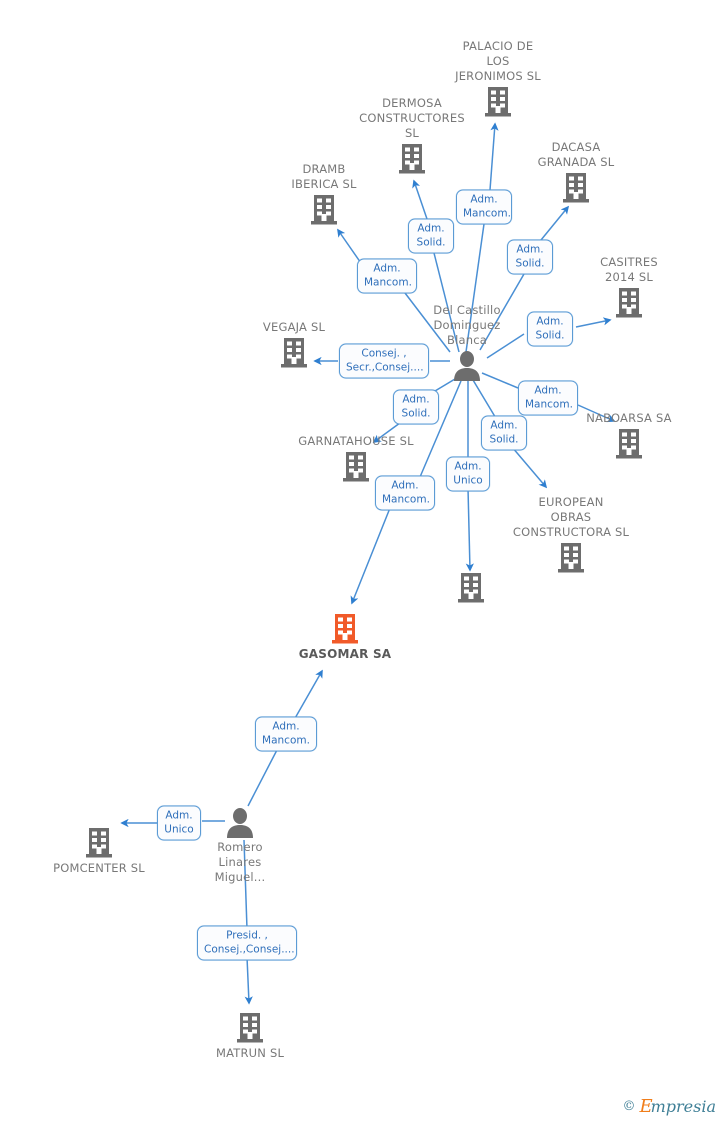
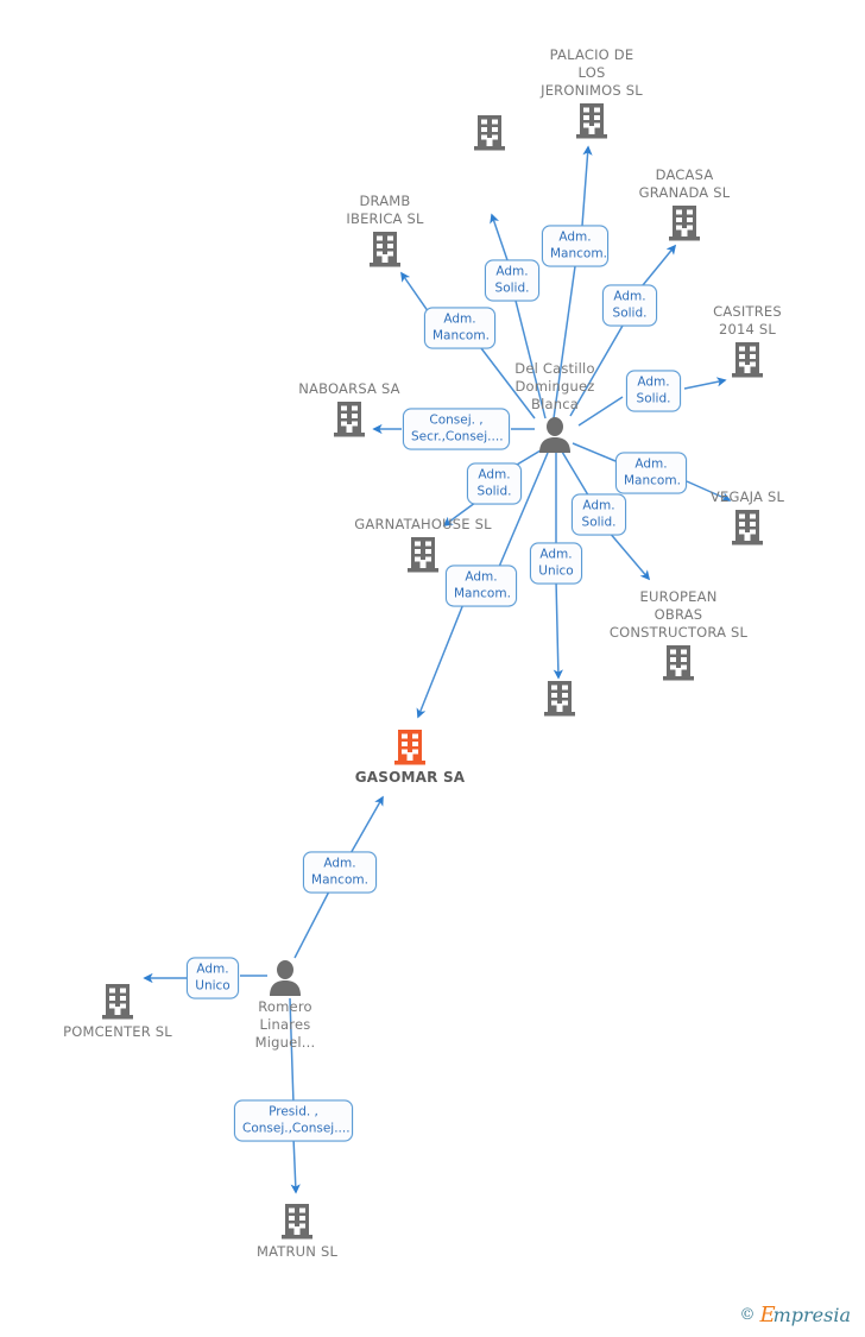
  PALACIO DE
  LOS
  JERONIMOS SL
- DERMOSA
- CONSTRUCTORES
- SL
  DACASA
  GRANADA SL
  DRAMB
  IBERICA SL
  CASITRES
  2014 SL
- VEGAJA SL
+ NABOARSA SA
  Del Castillo
  Dominguez
  Blanca
- NABOARSA SA
+ VEGAJA SL
  GARNATAHOUSE SL
  EUROPEAN
  OBRAS
  CONSTRUCTORA SL
  GASOMAR SA
  POMCENTER SL
  Romero
  Linares
  Miguel...
  MATRUN SL
  Adm.
  Mancom.
  Adm.
  Solid.
  Adm.
  Solid.
  Adm.
  Mancom.
  Adm.
  Solid.
  Consej. ,
  Secr.,Consej....
  Adm.
  Mancom.
  Adm.
  Solid.
  Adm.
  Solid.
  Adm.
  Unico
  Adm.
  Mancom.
  Adm.
  Mancom.
  Adm.
  Unico
  Presid. ,
  Consej.,Consej....
  ©
  Empresia
